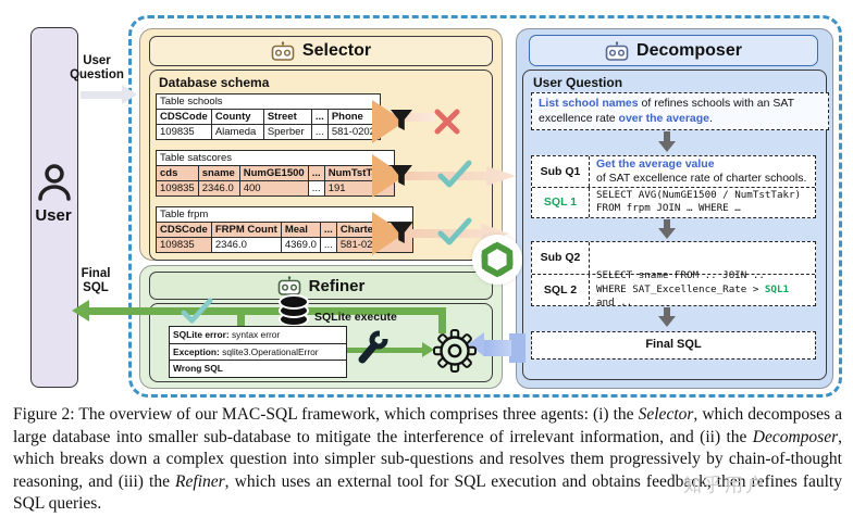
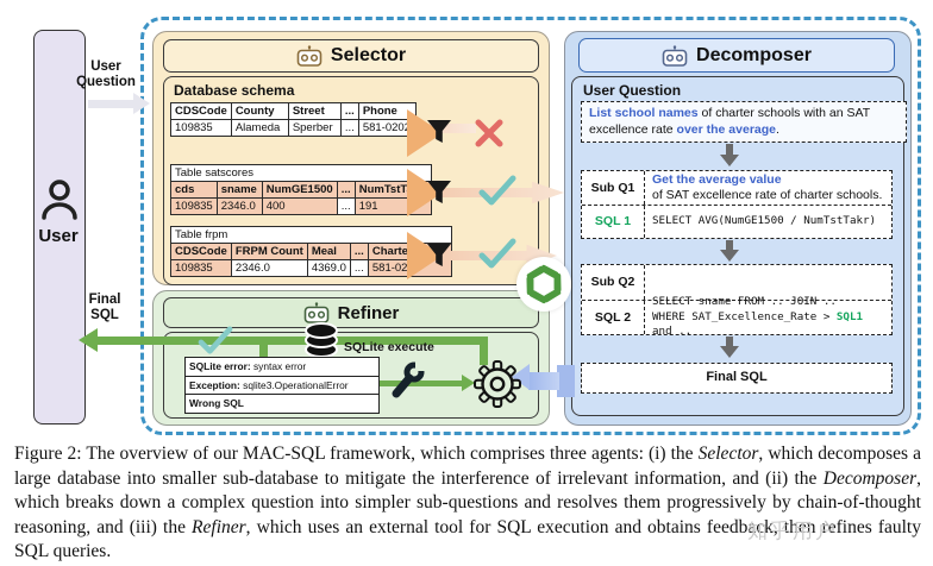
  User
  User Question
  Final SQL
  Selector
  Database schema
- Table schools
  CDSCode	County	Street	...	Phone
  109835	Alameda	Sperber	...	581-0202
  Table satscores
  cds	sname	NumGE1500	...	NumTstTak
  109835	2346.0	400	...	191
  Table frpm
  CDSCode	FRPM Count	Meal	...	Charter (
  109835	2346.0	4369.0	...	581-0202
  Refiner
  SQLite execute
  SQLite error: syntax error
  Exception: sqlite3.OperationalError
  Wrong SQL
  Decomposer
  User Question
- List school names of refines schools with an SAT excellence rate over the average.
+ List school names of charter schools with an SAT excellence rate over the average.
  Sub Q1
  Get the average value
  of SAT excellence rate of charter schools.
  SQL 1
  SELECT AVG(NumGE1500 / NumTstTakr)
- FROM frpm JOIN … WHERE …
  Sub Q2
  SQL 2
  SELECT sname FROM .. JOIN ..
  WHERE SAT_Excellence_Rate > SQL1 and ..
  Final SQL
  Figure 2: The overview of our MAC-SQL framework, which comprises three agents: (i) the Selector, which decomposes a large database into smaller sub-database to mitigate the interference of irrelevant information, and (ii) the Decomposer, which breaks down a complex question into simpler sub-questions and resolves them progressively by chain-of-thought reasoning, and (iii) the Refiner, which uses an external tool for SQL execution and obtains feedback, then refines faulty SQL queries.
  知乎用户
